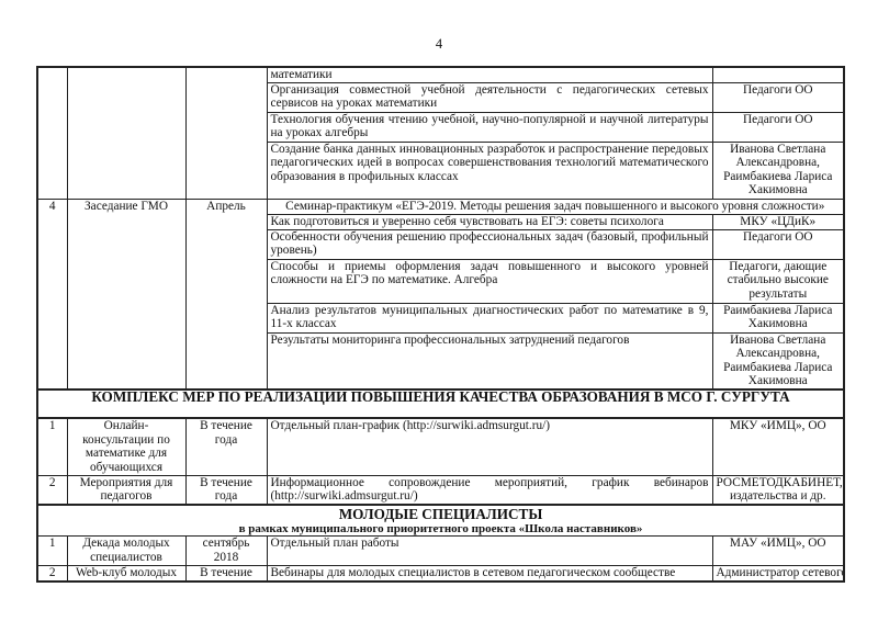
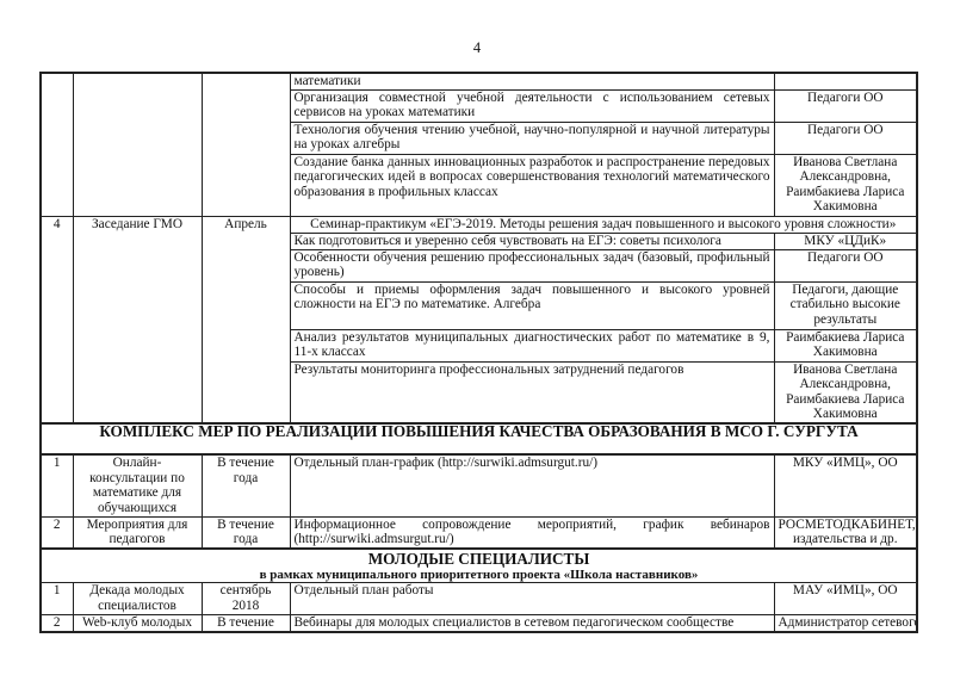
  4
  			математики
- Организация совместной учебной деятельности с педагогических сетевых сервисов на уроках математики	Педагоги ОО
+ Организация совместной учебной деятельности с использованием сетевых сервисов на уроках математики	Педагоги ОО
  Технология обучения чтению учебной, научно-популярной и научной литературы на уроках алгебры	Педагоги ОО
  Создание банка данных инновационных разработок и распространение передовых педагогических идей в вопросах совершенствования технологий математического образования в профильных классах	Иванова Светлана Александровна, Раимбакиева Лариса Хакимовна
  4	Заседание ГМО	Апрель	Семинар-практикум «ЕГЭ-2019. Методы решения задач повышенного и высокого уровня сложности»
  Как подготовиться и уверенно себя чувствовать на ЕГЭ: советы психолога	МКУ «ЦДиК»
  Особенности обучения решению профессиональных задач (базовый, профильный уровень)	Педагоги ОО
  Способы и приемы оформления задач повышенного и высокого уровней сложности на ЕГЭ по математике. Алгебра	Педагоги, дающие стабильно высокие результаты
  Анализ результатов муниципальных диагностических работ по математике в 9, 11-х классах	Раимбакиева Лариса Хакимовна
  Результаты мониторинга профессиональных затруднений педагогов	Иванова Светлана Александровна, Раимбакиева Лариса Хакимовна
  КОМПЛЕКС МЕР ПО РЕАЛИЗАЦИИ ПОВЫШЕНИЯ КАЧЕСТВА ОБРАЗОВАНИЯ В МСО Г. СУРГУТА
  1	Онлайн-консультации по математике для обучающихся	В течение года	Отдельный план-график (http://surwiki.admsurgut.ru/)	МКУ «ИМЦ», ОО
  2	Мероприятия для педагогов	В течение года	Информационное сопровождение мероприятий, график вебинаров (http://surwiki.admsurgut.ru/)	РОСМЕТОДКАБИНЕТ, издательства и др.
  МОЛОДЫЕ СПЕЦИАЛИСТЫ в рамках муниципального приоритетного проекта «Школа наставников»
  1	Декада молодых специалистов	сентябрь 2018	Отдельный план работы	МАУ «ИМЦ», ОО
  2	Web-клуб молодых	В течение	Вебинары для молодых специалистов в сетевом педагогическом сообществе	Администратор сетевог
